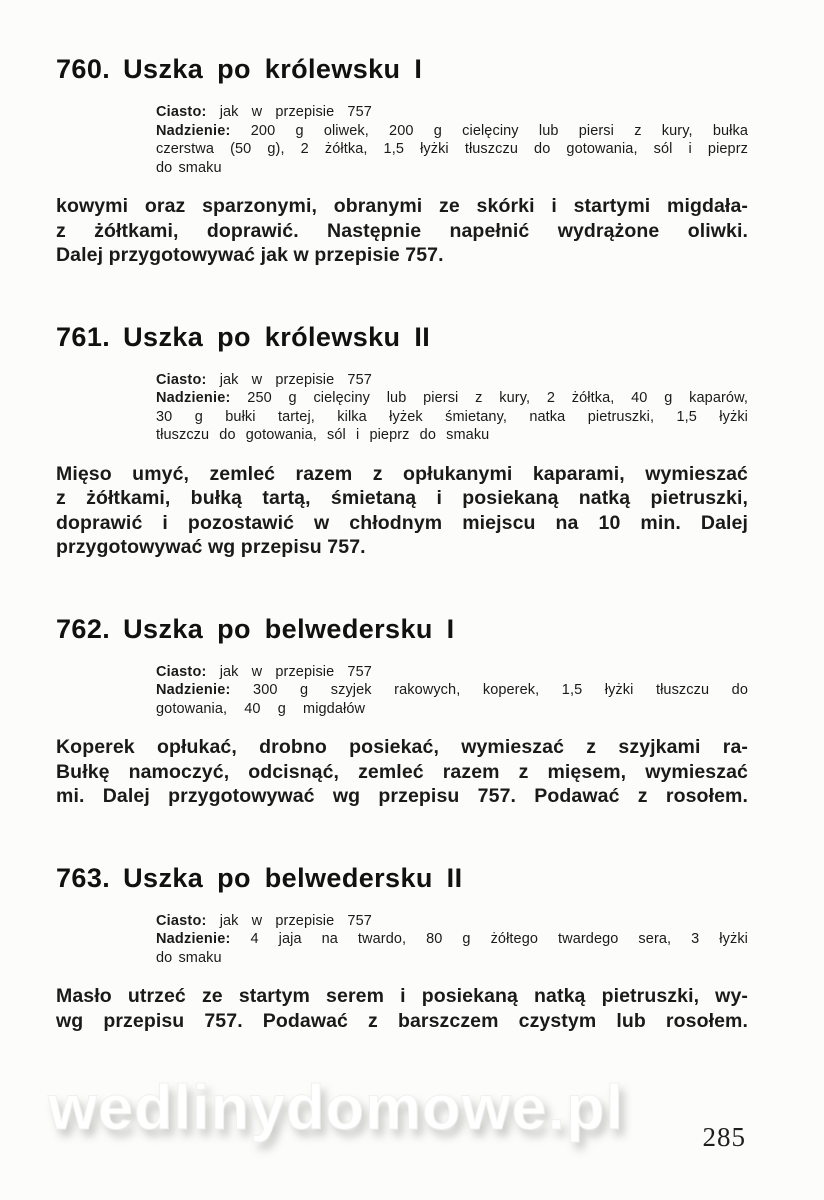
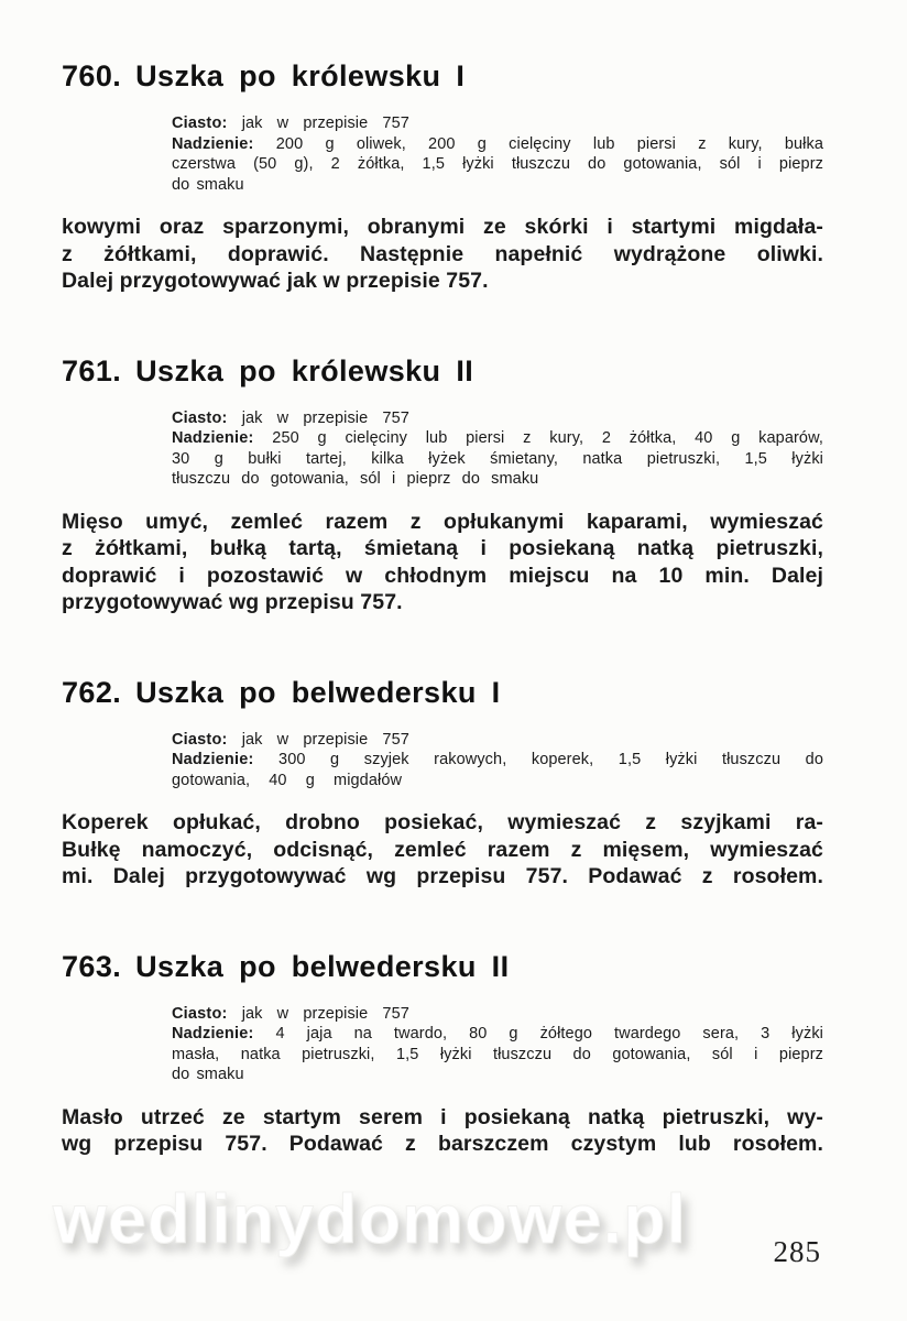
  760. Uszka po królewsku I
  Ciasto: jak w przepisie 757
  Nadzienie: 200 g oliwek, 200 g cielęciny lub piersi z kury, bułka
  czerstwa (50 g), 2 żółtka, 1,5 łyżki tłuszczu do gotowania, sól i pieprz
  do smaku
  kowymi oraz sparzonymi, obranymi ze skórki i startymi migdała-
  z żółtkami, doprawić. Następnie napełnić wydrążone oliwki.
  Dalej przygotowywać jak w przepisie 757.
  761. Uszka po królewsku II
  Ciasto: jak w przepisie 757
  Nadzienie: 250 g cielęciny lub piersi z kury, 2 żółtka, 40 g kaparów,
  30 g bułki tartej, kilka łyżek śmietany, natka pietruszki, 1,5 łyżki
  tłuszczu do gotowania, sól i pieprz do smaku
  Mięso umyć, zemleć razem z opłukanymi kaparami, wymieszać
  z żółtkami, bułką tartą, śmietaną i posiekaną natką pietruszki,
  doprawić i pozostawić w chłodnym miejscu na 10 min. Dalej
  przygotowywać wg przepisu 757.
  762. Uszka po belwedersku I
  Ciasto: jak w przepisie 757
  Nadzienie: 300 g szyjek rakowych, koperek, 1,5 łyżki tłuszczu do
  gotowania, 40 g migdałów
  Koperek opłukać, drobno posiekać, wymieszać z szyjkami ra-
  Bułkę namoczyć, odcisnąć, zemleć razem z mięsem, wymieszać
  mi. Dalej przygotowywać wg przepisu 757. Podawać z rosołem.
  763. Uszka po belwedersku II
  Ciasto: jak w przepisie 757
  Nadzienie: 4 jaja na twardo, 80 g żółtego twardego sera, 3 łyżki
+ masła, natka pietruszki, 1,5 łyżki tłuszczu do gotowania, sól i pieprz
  do smaku
  Masło utrzeć ze startym serem i posiekaną natką pietruszki, wy-
  wg przepisu 757. Podawać z barszczem czystym lub rosołem.
  wedlinydomowe.pl
  285
